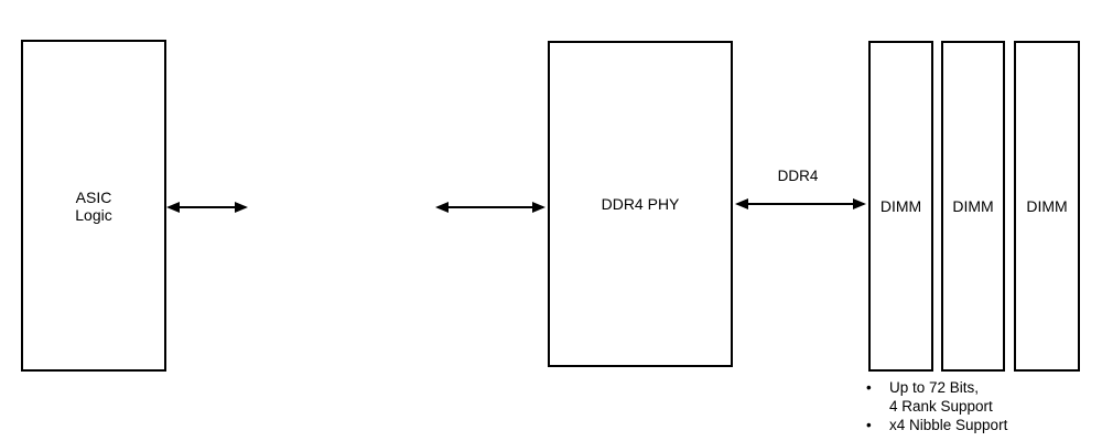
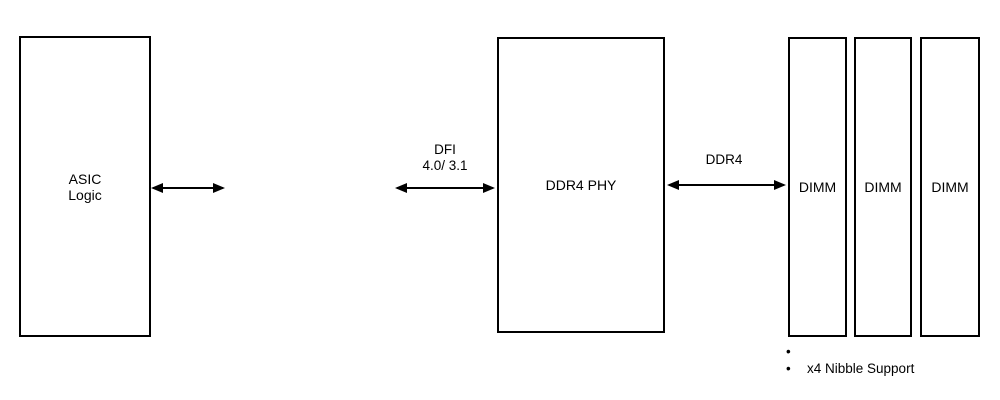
  ASIC
  Logic
  DDR4 PHY
  DIMM
  DIMM
  DIMM
+ DFI
+ 4.0/ 3.1
  DDR4
  •
- Up to 72 Bits,
- 4 Rank Support
  •
  x4 Nibble Support
